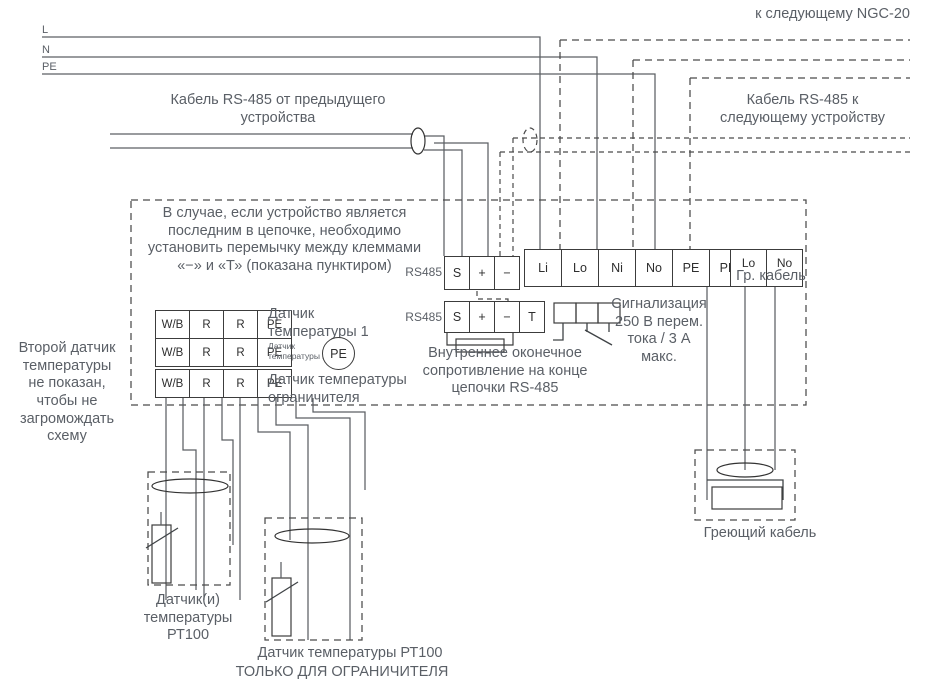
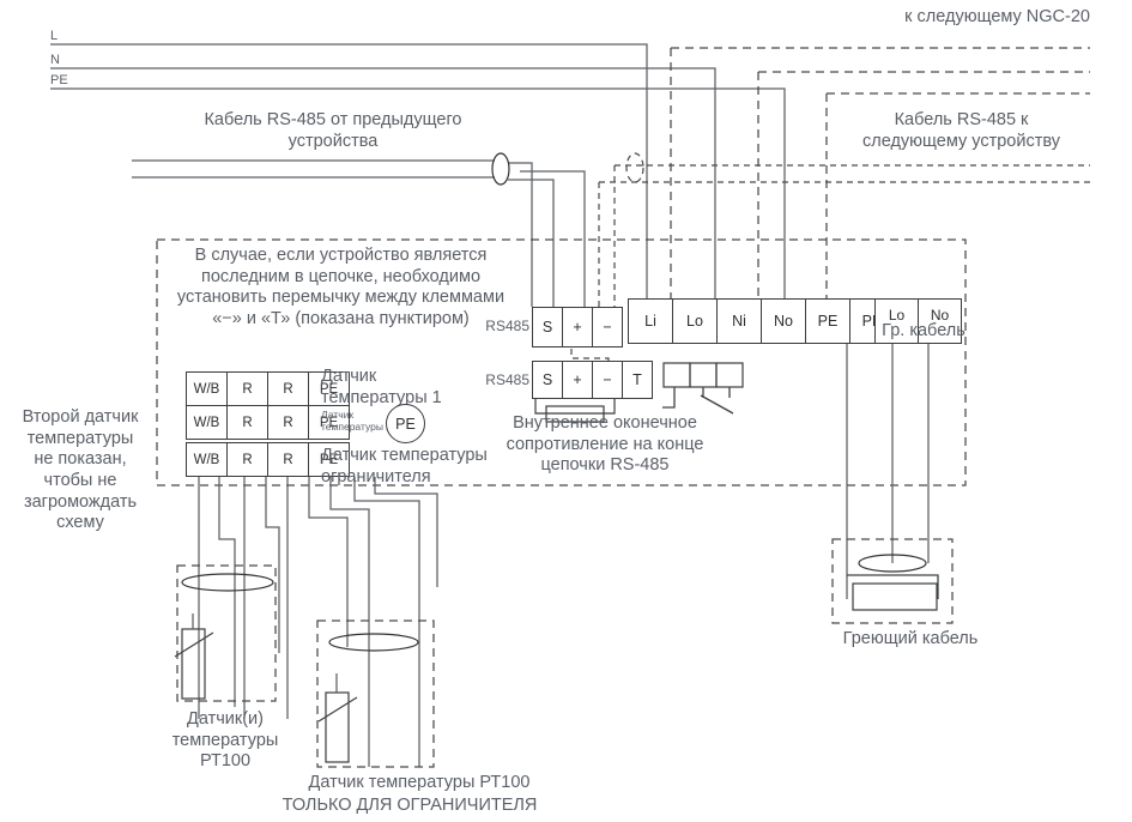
  к следующему NGC-20
  L
  N
  PE
  Кабель RS-485 от предыдущего
  устройства
  Кабель RS-485 к
  следующему устройству
  В случае, если устройство является
  последним в цепочке, необходимо
  установить перемычку между клеммами
  «−» и «Т» (показана пунктиром)
  Второй датчик
  температуры
  не показан,
  чтобы не
  загромождать
  схему
  Внутреннее оконечное
  сопротивление на конце
  цепочки RS-485
- Сигнализация
- 250 В перем.
- тока / 3 А
- макс.
  RS485
  S
  +
  −
  RS485
  S
  +
  −
  Т
  Li
  Lo
  Ni
  No
  PE
  Lo
  No
  Гр. кабель
  W/B
  R
  R
  PE
  Датчик
  температуры 1
  W/B
  R
  R
  PE
  Датчик
  температуры
  PE
  W/B
  R
  R
  PE
  Датчик температуры
  ограничителя
  Датчик(и)
  температуры
  РТ100
  Датчик температуры РТ100
  ТОЛЬКО ДЛЯ ОГРАНИЧИТЕЛЯ
  Греющий кабель
